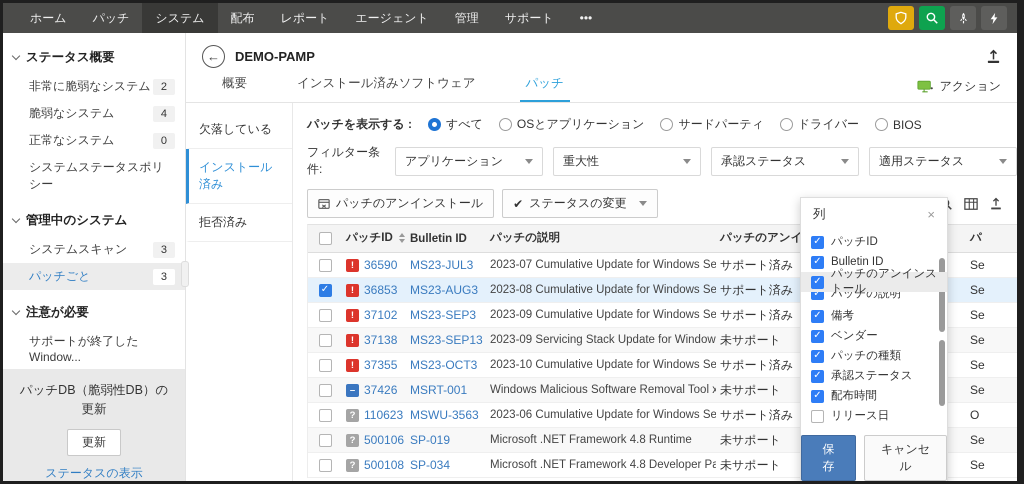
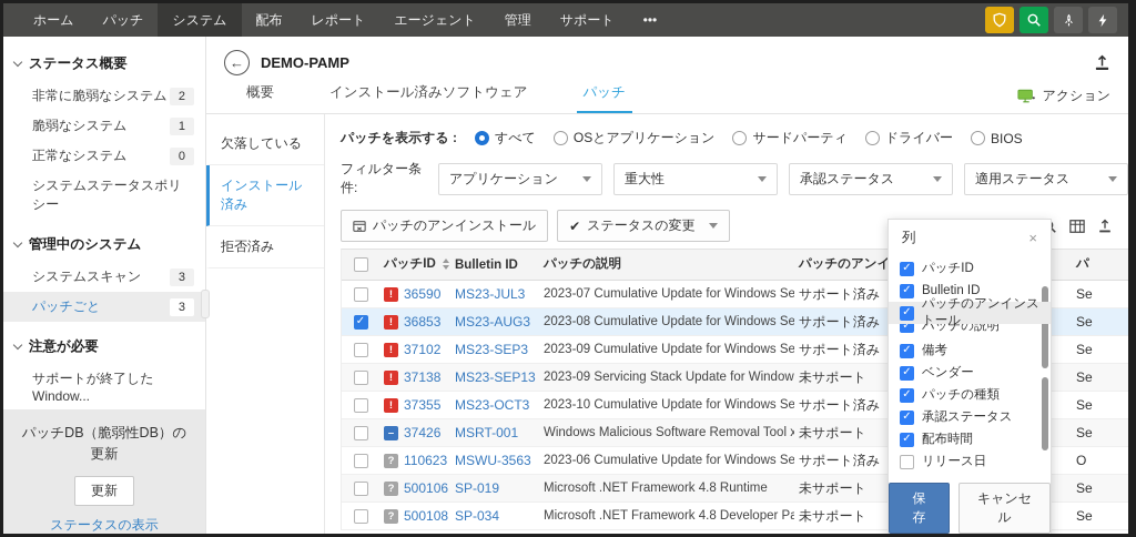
  ホーム
  パッチ
  システム
  配布
  レポート
  エージェント
  管理
  サポート
  •••
  ステータス概要
  非常に脆弱なシステム
  2
  脆弱なシステム
- 4
+ 1
  正常なシステム
  0
  システムステータスポリシー
  管理中のシステム
  システムスキャン
  3
  パッチごと
  3
  注意が必要
  サポートが終了した Window...
  パッチDB（脆弱性DB）の更新
  更新
  ステータスの表示
  ←
  DEMO-PAMP
  概要
  インストール済みソフトウェア
  パッチ
  アクション
  欠落している
  インストール済み
  拒否済み
  パッチを表示する :
  すべて
  OSとアプリケーション
  サードパーティ
  ドライバー
  BIOS
  フィルター条件:
  アプリケーション
  重大性
  承認ステータス
  適用ステータス
  パッチのアンインストール
  ✔
  ステータスの変更
  パッチID
  Bulletin ID
  パッチの説明
  パ
  !
  36590
  MS23-JUL3
  2023-07 Cumulative Update for Windows Se
  サポート済み
  Se
  ✓
  !
  36853
  MS23-AUG3
  2023-08 Cumulative Update for Windows Se
  サポート済み
  Se
  !
  37102
  MS23-SEP3
  2023-09 Cumulative Update for Windows Se
  サポート済み
  Se
  !
  37138
  MS23-SEP13
  2023-09 Servicing Stack Update for Window
  未サポート
  Se
  !
  37355
  MS23-OCT3
  2023-10 Cumulative Update for Windows Se
  サポート済み
  Se
  –
  37426
  MSRT-001
  Windows Malicious Software Removal Tool x
  未サポート
  Se
  ?
  110623
  MSWU-3563
  2023-06 Cumulative Update for Windows Se
  サポート済み
  O
  ?
  500106
  SP-019
  Microsoft .NET Framework 4.8 Runtime
  未サポート
  Se
  ?
  500108
  SP-034
  Microsoft .NET Framework 4.8 Developer Pa
  未サポート
  Se
  列
  ×
  ✓
  パッチID
  ✓
  Bulletin ID
  ✓
  パッチのアンインストール
  ✓
  パッチの説明
  ✓
  備考
  ✓
  ベンダー
  ✓
  パッチの種類
  ✓
  承認ステータス
  ✓
  配布時間
  リリース日
  保存
  キャンセル
